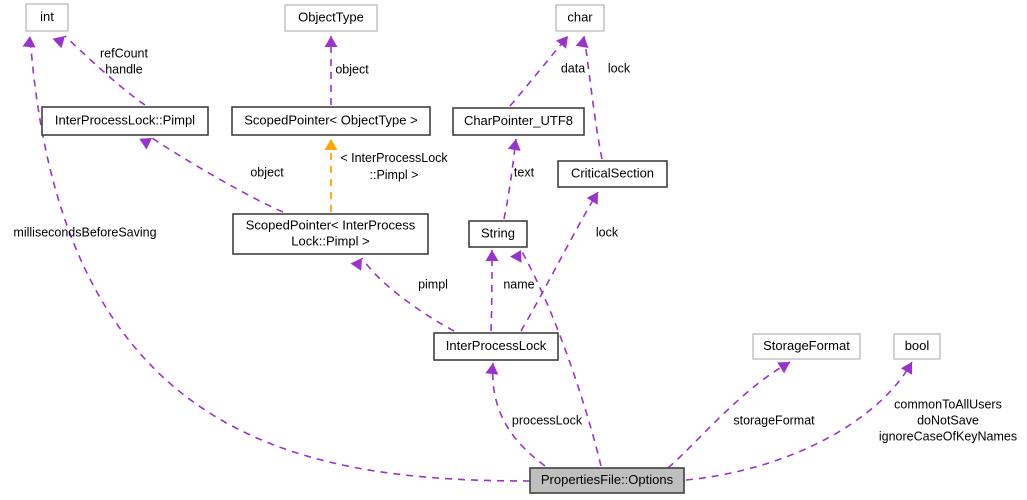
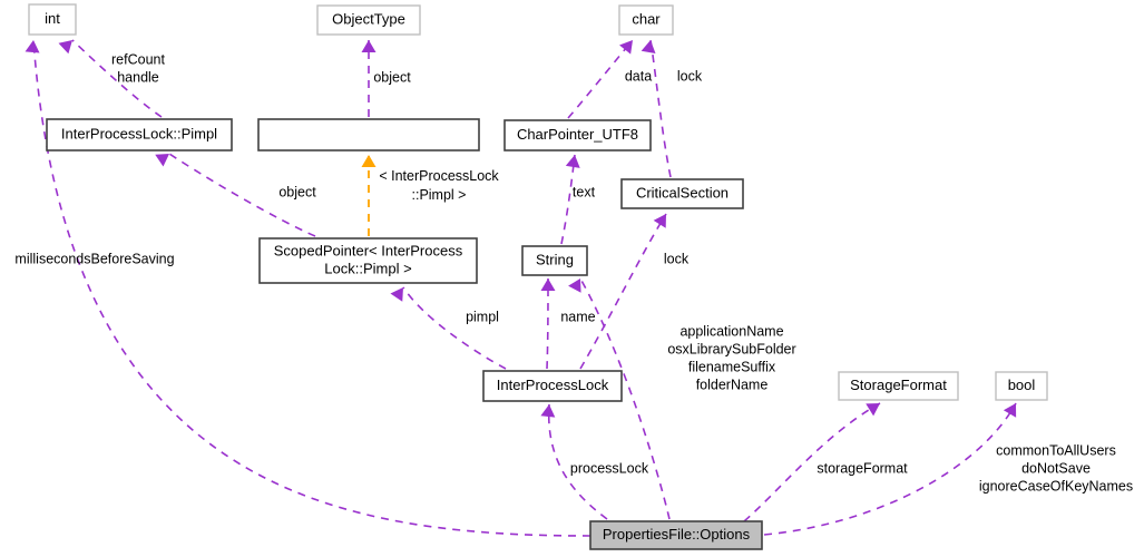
  int
  ObjectType
  char
  InterProcessLock::Pimpl
- ScopedPointer< ObjectType >
  CharPointer_UTF8
  CriticalSection
  ScopedPointer< InterProcess
  Lock::Pimpl >
  String
  InterProcessLock
  StorageFormat
  bool
  PropertiesFile::Options
  refCount
  handle
  millisecondsBeforeSaving
  object
  object
  < InterProcessLock
  ::Pimpl >
  data
  lock
  text
  lock
  pimpl
  name
+ applicationName
+ osxLibrarySubFolder
+ filenameSuffix
+ folderName
  processLock
  storageFormat
  commonToAllUsers
  doNotSave
  ignoreCaseOfKeyNames
